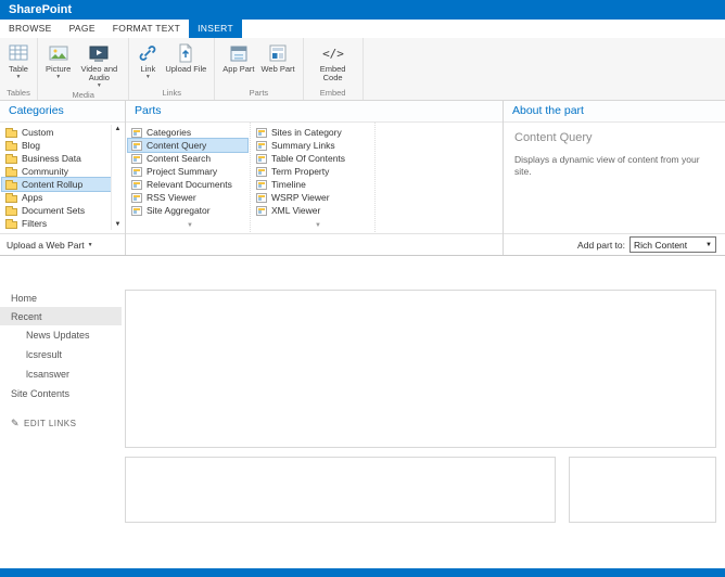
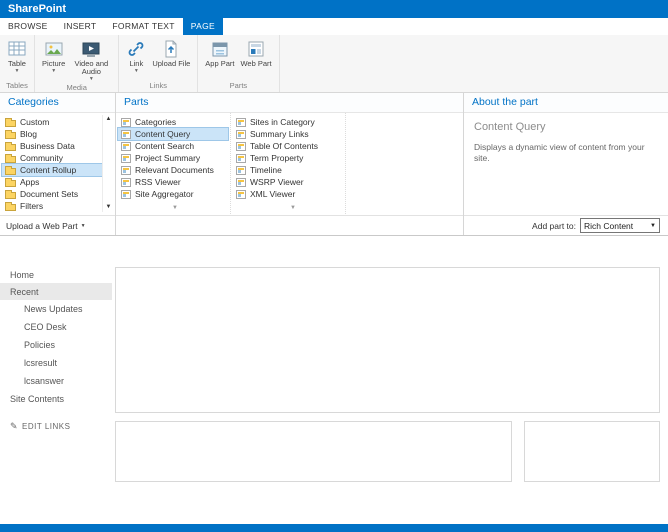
  SharePoint
  BROWSE
- PAGE
+ INSERT
  FORMAT TEXT
- INSERT
+ PAGE
  Table
  Tables
  Picture
  Video and Audio
  Media
  Link
  Upload File
  Links
  App Part
  Web Part
  Parts
- </>
- Embed Code
- Embed
  Categories
  Custom
  Blog
  Business Data
  Community
  Content Rollup
  Apps
  Document Sets
  Filters
  Upload a Web Part
  Parts
  Categories
  Content Query
  Content Search
  Project Summary
  Relevant Documents
  RSS Viewer
  Site Aggregator
  Sites in Category
  Summary Links
  Table Of Contents
  Term Property
  Timeline
  WSRP Viewer
  XML Viewer
  About the part
  Content Query
  Displays a dynamic view of content from your site.
  Add part to:
  Rich Content
  Home
  Recent
  News Updates
+ CEO Desk
+ Policies
  lcsresult
  lcsanswer
  Site Contents
  ✎
  EDIT LINKS
